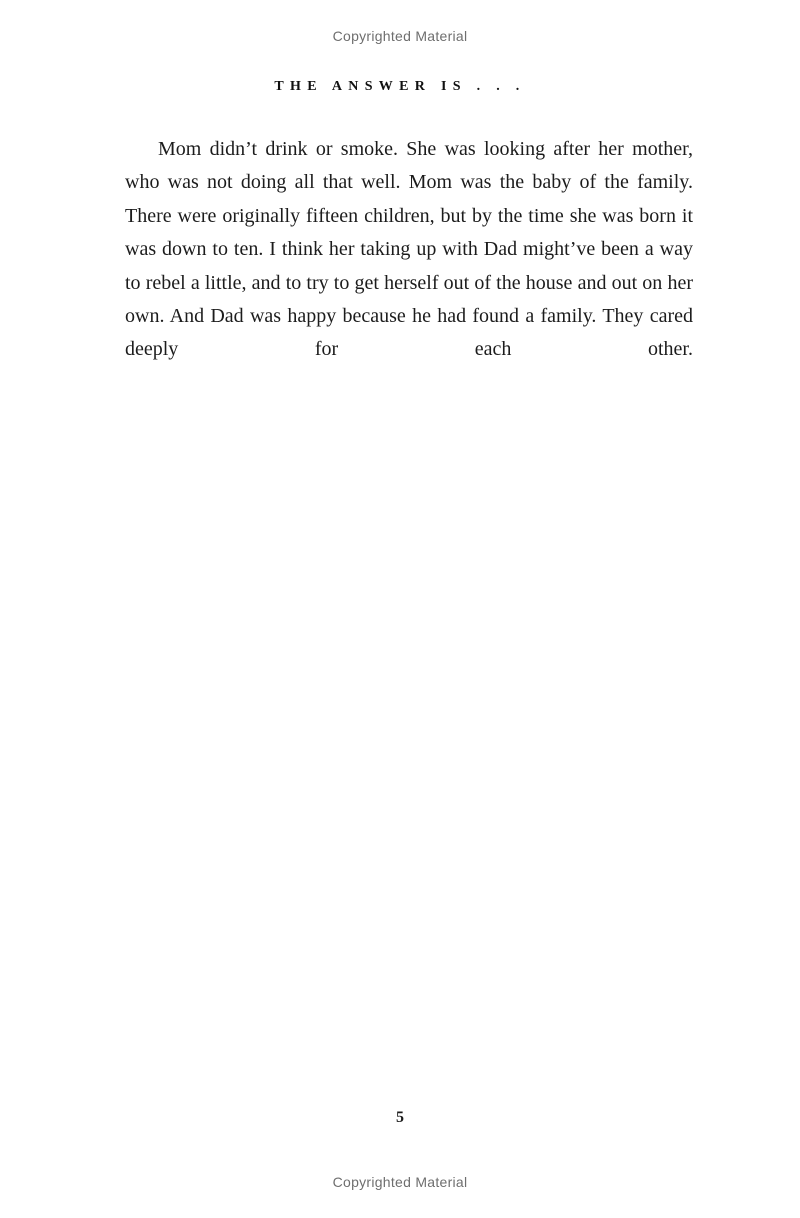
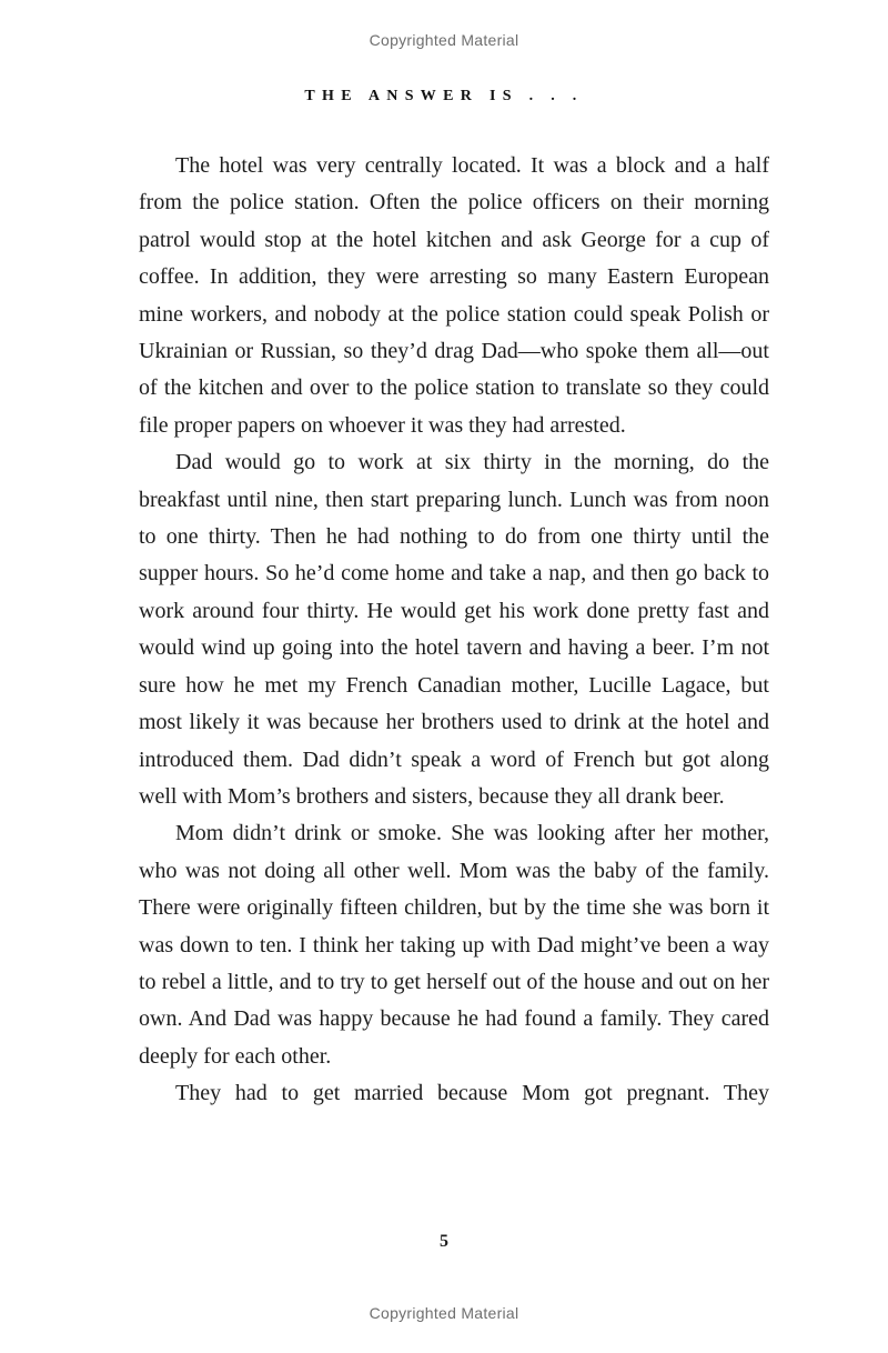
  Copyrighted Material
  THE ANSWER IS . . .
+ The hotel was very centrally located. It was a block and a half from the police station. Often the police officers on their morning patrol would stop at the hotel kitchen and ask George for a cup of coffee. In addition, they were arresting so many Eastern European mine workers, and nobody at the police station could speak Polish or Ukrainian or Russian, so they’d drag Dad—who spoke them all—out of the kitchen and over to the police station to translate so they could file proper papers on whoever it was they had arrested.
+ Dad would go to work at six thirty in the morning, do the breakfast until nine, then start preparing lunch. Lunch was from noon to one thirty. Then he had nothing to do from one thirty until the supper hours. So he’d come home and take a nap, and then go back to work around four thirty. He would get his work done pretty fast and would wind up going into the hotel tavern and having a beer. I’m not sure how he met my French Canadian mother, Lucille Lagace, but most likely it was because her brothers used to drink at the hotel and introduced them. Dad didn’t speak a word of French but got along well with Mom’s brothers and sisters, because they all drank beer.
- Mom didn’t drink or smoke. She was looking after her mother, who was not doing all that well. Mom was the baby of the family. There were originally fifteen children, but by the time she was born it was down to ten. I think her taking up with Dad might’ve been a way to rebel a little, and to try to get herself out of the house and out on her own. And Dad was happy because he had found a family. They cared deeply for each other.
+ Mom didn’t drink or smoke. She was looking after her mother, who was not doing all other well. Mom was the baby of the family. There were originally fifteen children, but by the time she was born it was down to ten. I think her taking up with Dad might’ve been a way to rebel a little, and to try to get herself out of the house and out on her own. And Dad was happy because he had found a family. They cared deeply for each other.
+ They had to get married because Mom got pregnant. They
  5
  Copyrighted Material
